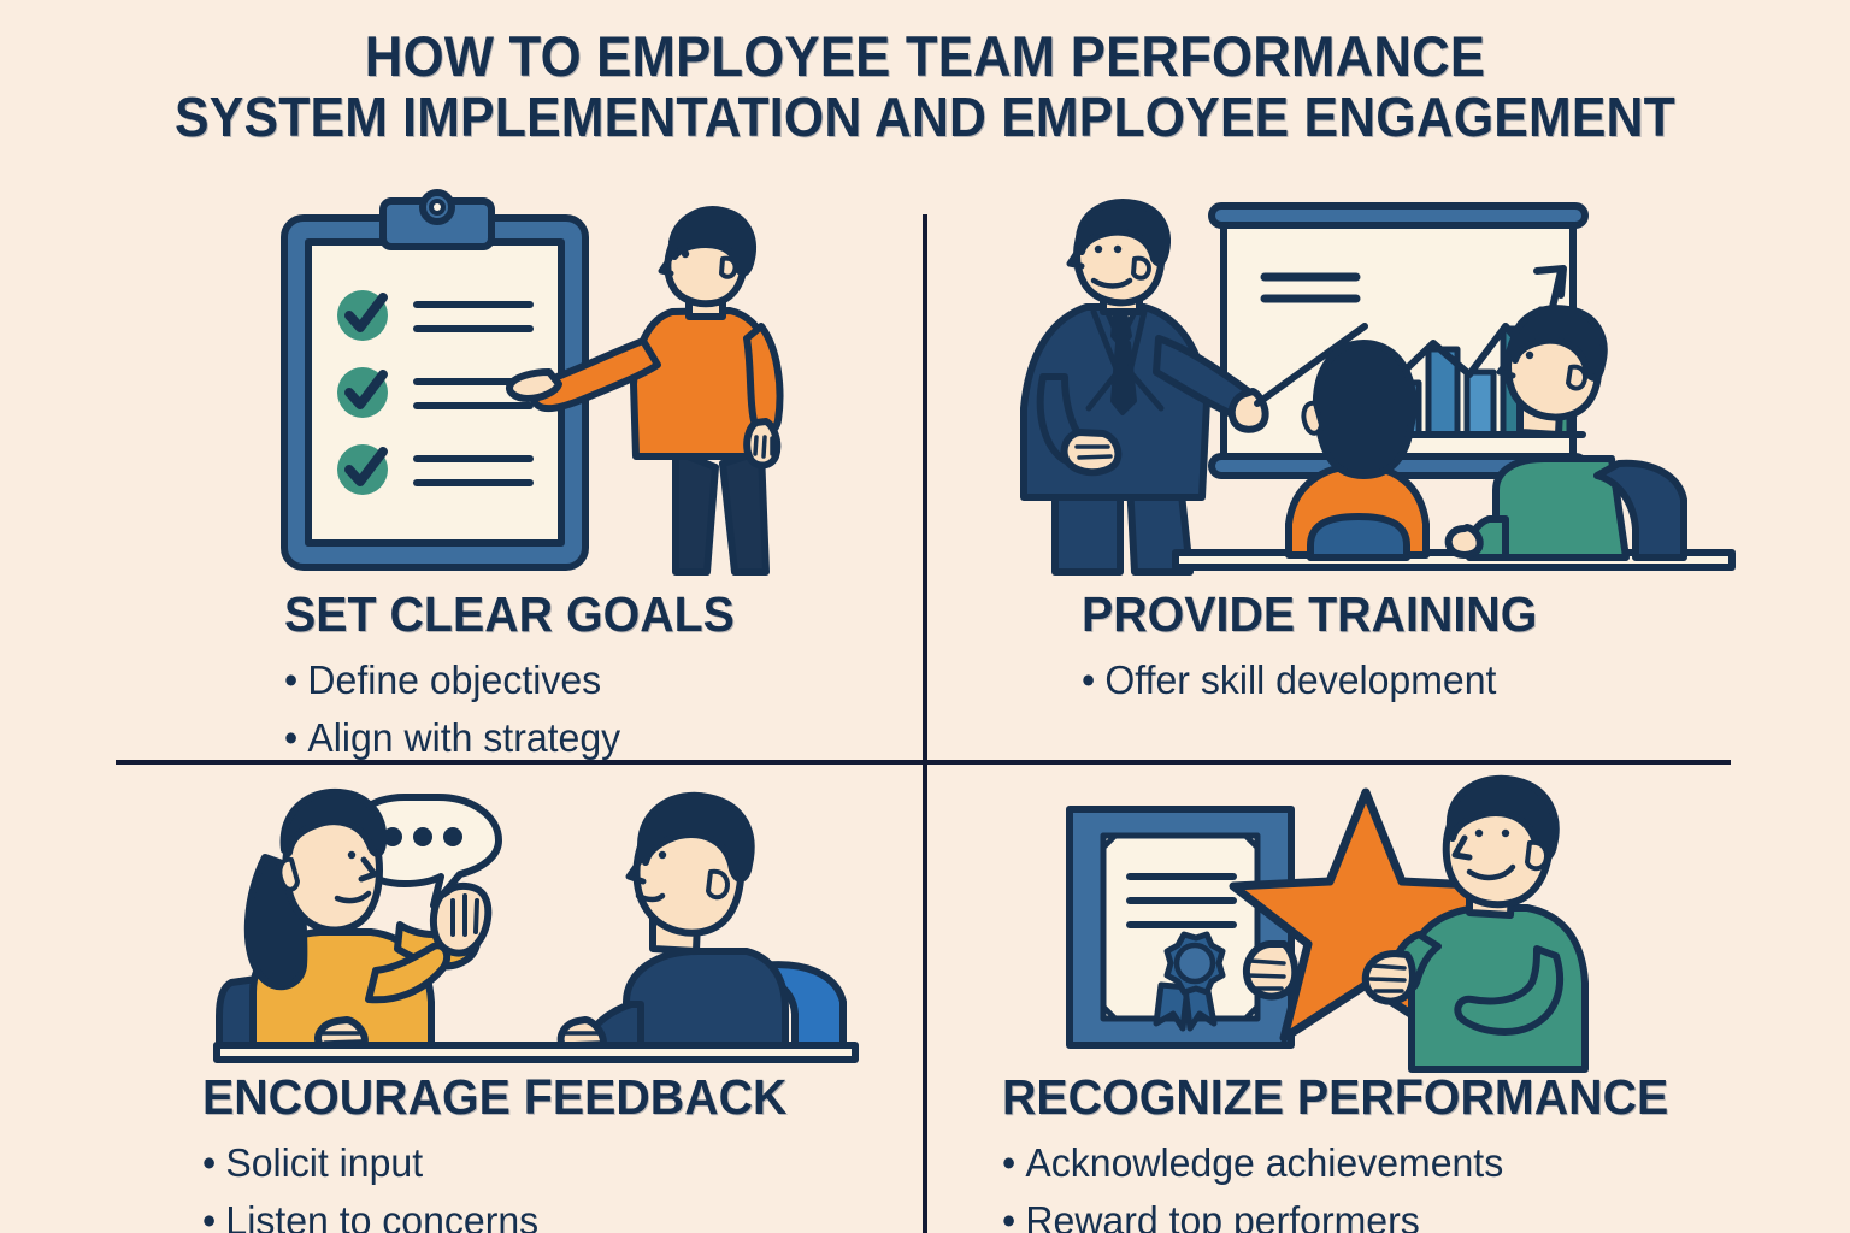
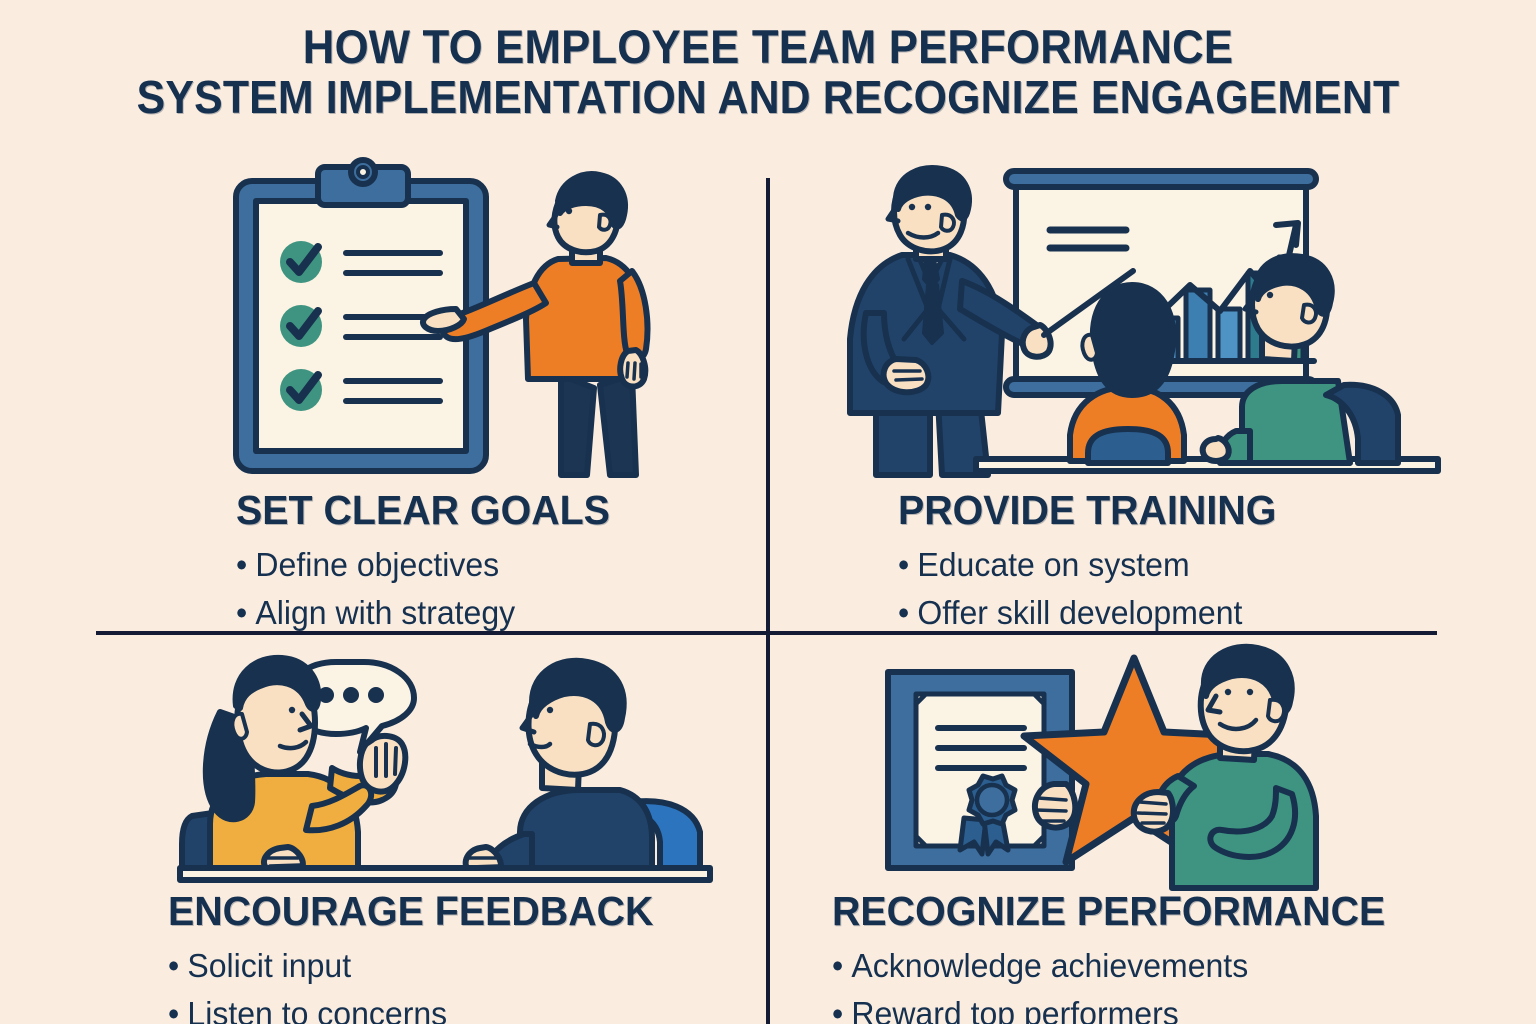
  HOW TO EMPLOYEE TEAM PERFORMANCE
- SYSTEM IMPLEMENTATION AND EMPLOYEE ENGAGEMENT
+ SYSTEM IMPLEMENTATION AND RECOGNIZE ENGAGEMENT
  SET CLEAR GOALS
  • Define objectives
  • Align with strategy
  PROVIDE TRAINING
+ • Educate on system
  • Offer skill development
  ENCOURAGE FEEDBACK
  • Solicit input
  • Listen to concerns
  RECOGNIZE PERFORMANCE
  • Acknowledge achievements
  • Reward top performers
